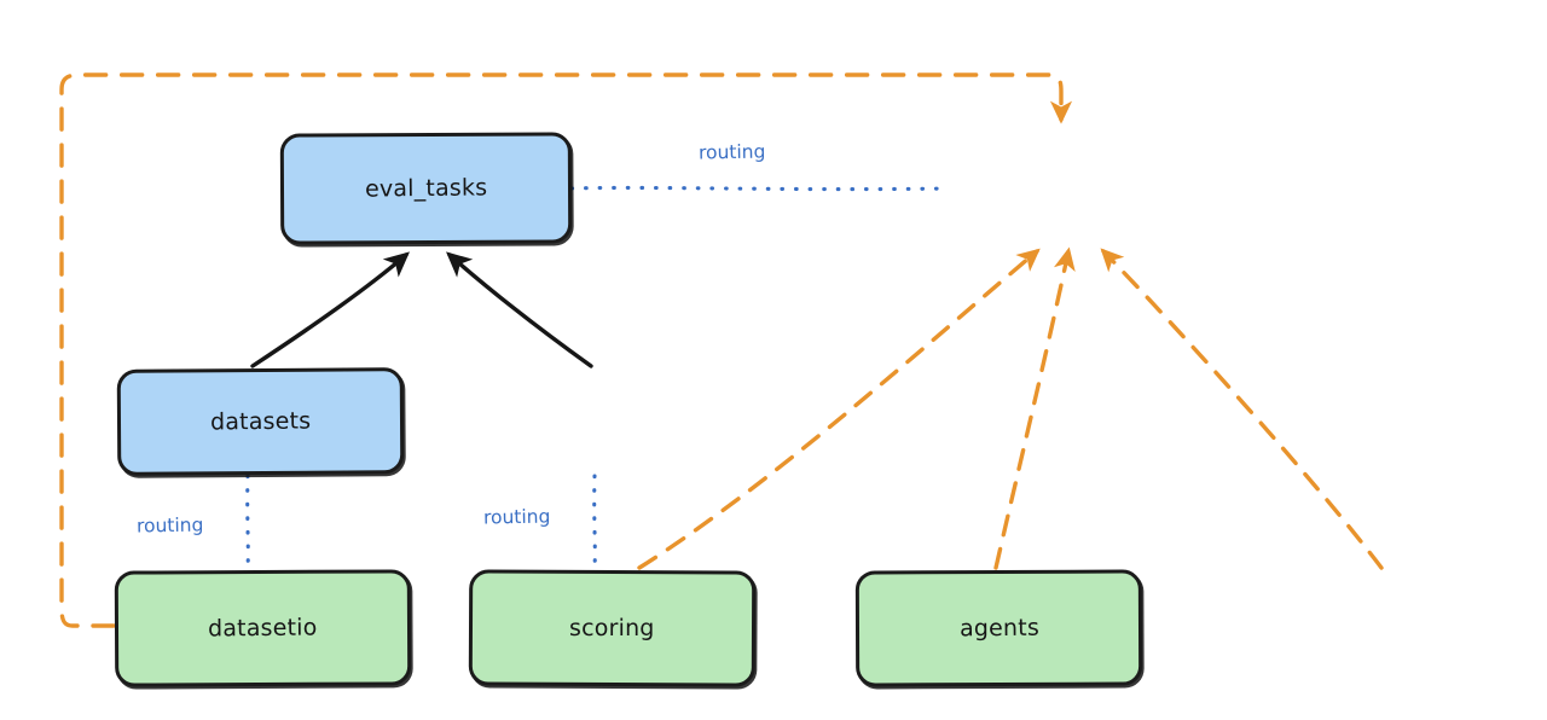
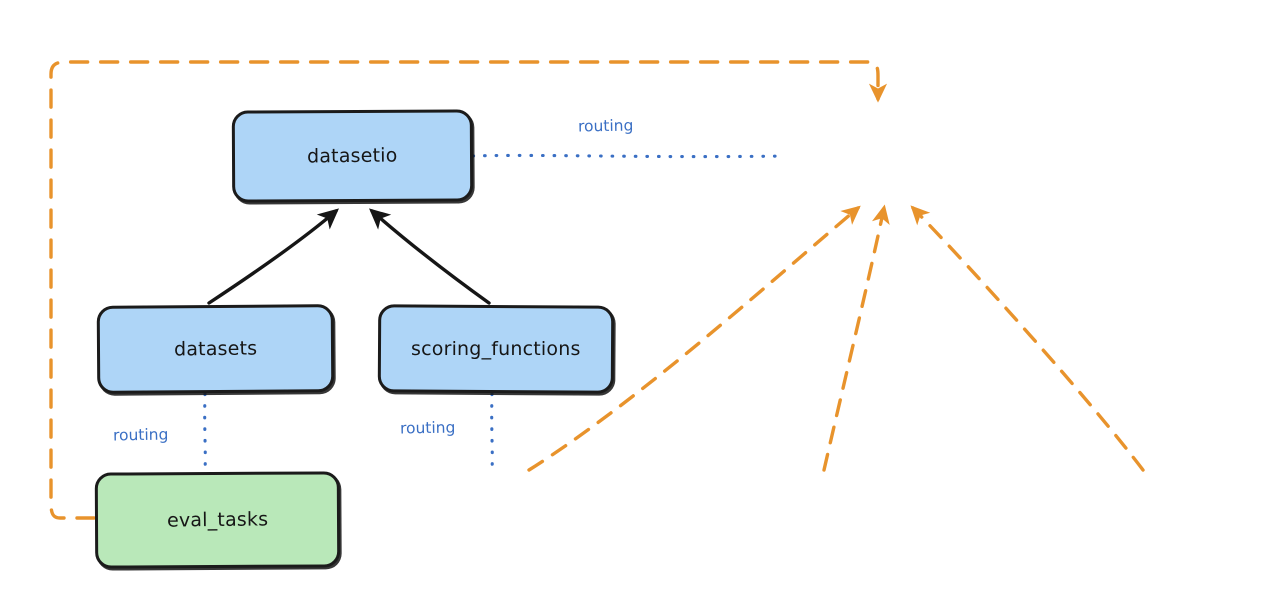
- eval_tasks
+ datasetio
  datasets
+ scoring_functions
- datasetio
+ eval_tasks
- scoring
- agents
  routing
  routing
  routing
